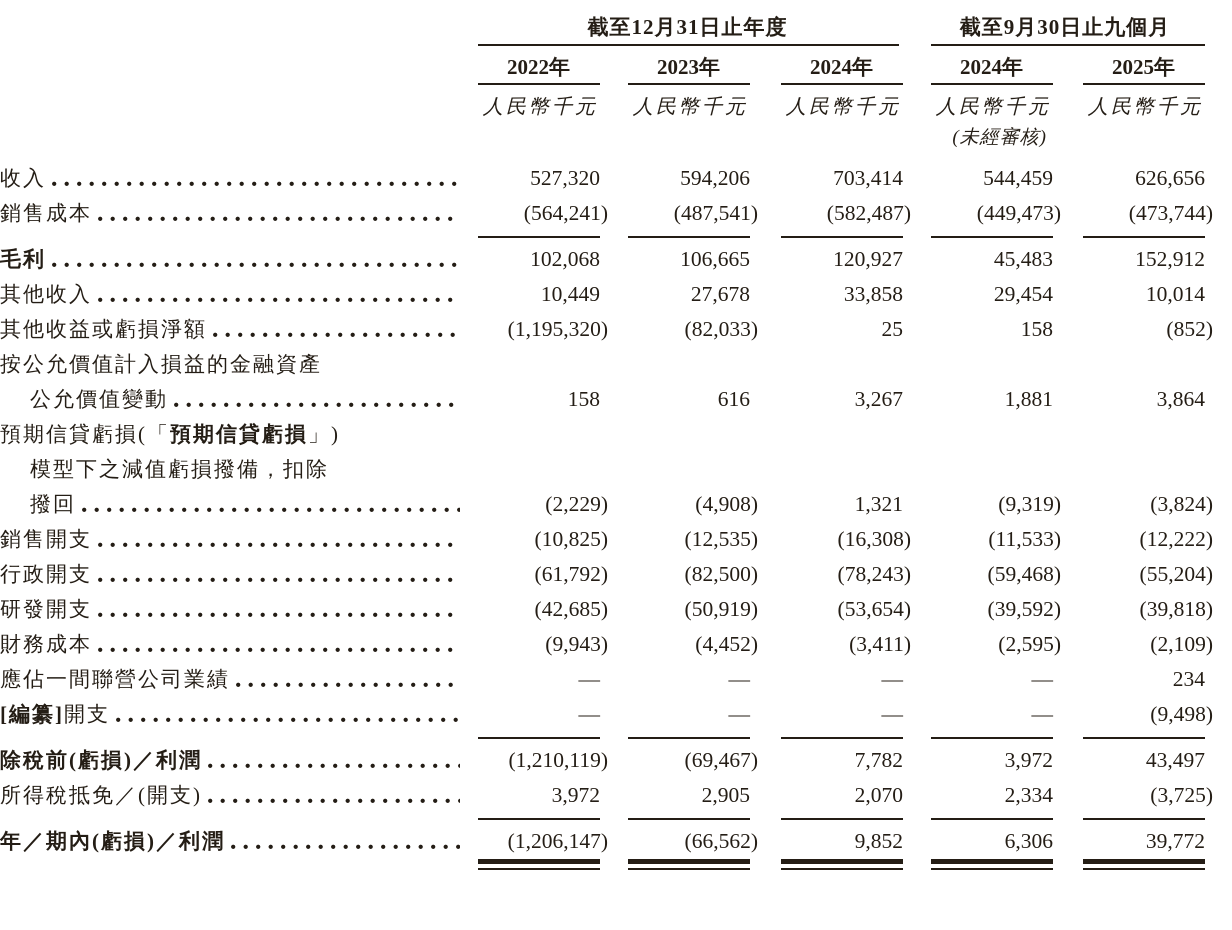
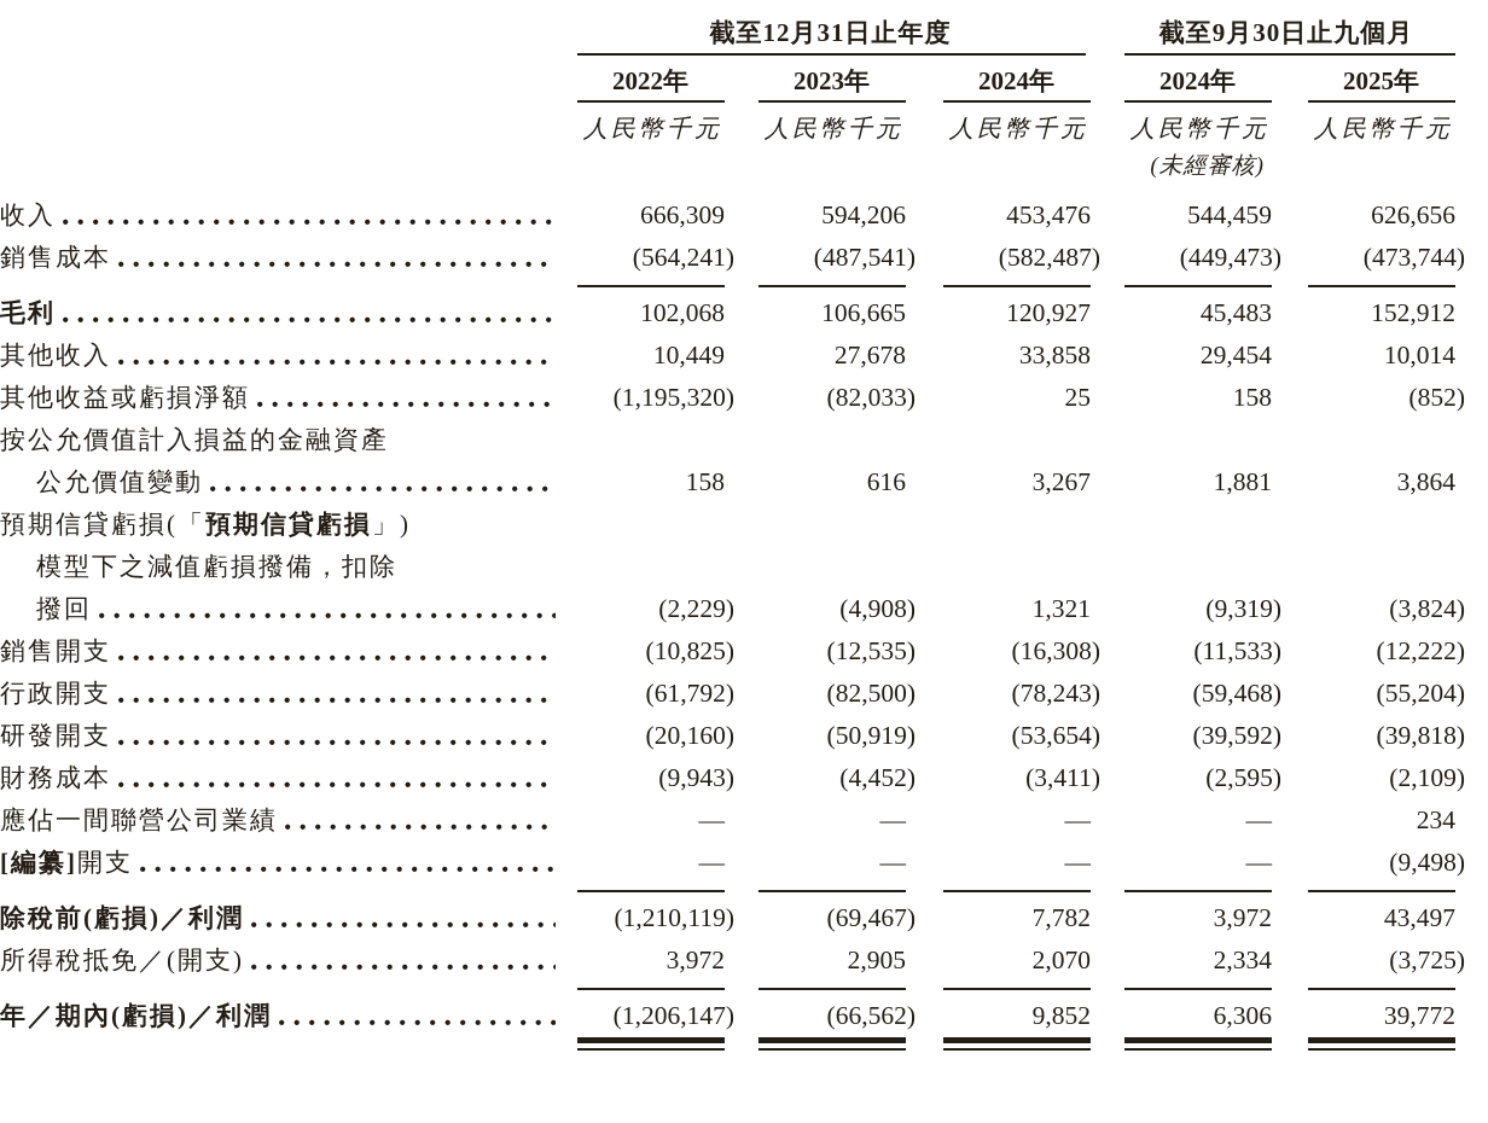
  截至12月31日止年度
  截至9月30日止九個月
  2022年
  2023年
  2024年
  2024年
  2025年
  人民幣千元
  人民幣千元
  人民幣千元
  人民幣千元
  人民幣千元
  (未經審核)
  收入
- 527,320
+ 666,309
  594,206
- 703,414
+ 453,476
  544,459
  626,656
  銷售成本
  (564,241)
  (487,541)
  (582,487)
  (449,473)
  (473,744)
  毛利
  102,068
  106,665
  120,927
  45,483
  152,912
  其他收入
  10,449
  27,678
  33,858
  29,454
  10,014
  其他收益或虧損淨額
  (1,195,320)
  (82,033)
  25
  158
  (852)
  按公允價值計入損益的金融資產
  公允價值變動
  158
  616
  3,267
  1,881
  3,864
  預期信貸虧損(「
  預期信貸虧損
  」)
  模型下之減值虧損撥備，扣除
  撥回
  (2,229)
  (4,908)
  1,321
  (9,319)
  (3,824)
  銷售開支
  (10,825)
  (12,535)
  (16,308)
  (11,533)
  (12,222)
  行政開支
  (61,792)
  (82,500)
  (78,243)
  (59,468)
  (55,204)
  研發開支
- (42,685)
+ (20,160)
  (50,919)
  (53,654)
  (39,592)
  (39,818)
  財務成本
  (9,943)
  (4,452)
  (3,411)
  (2,595)
  (2,109)
  應佔一間聯營公司業績
  —
  —
  —
  —
  234
  [編纂]
  開支
  —
  —
  —
  —
  (9,498)
  除稅前(虧損)／利潤
  (1,210,119)
  (69,467)
  7,782
  3,972
  43,497
  所得稅抵免／(開支)
  3,972
  2,905
  2,070
  2,334
  (3,725)
  年／期內(虧損)／利潤
  (1,206,147)
  (66,562)
  9,852
  6,306
  39,772
